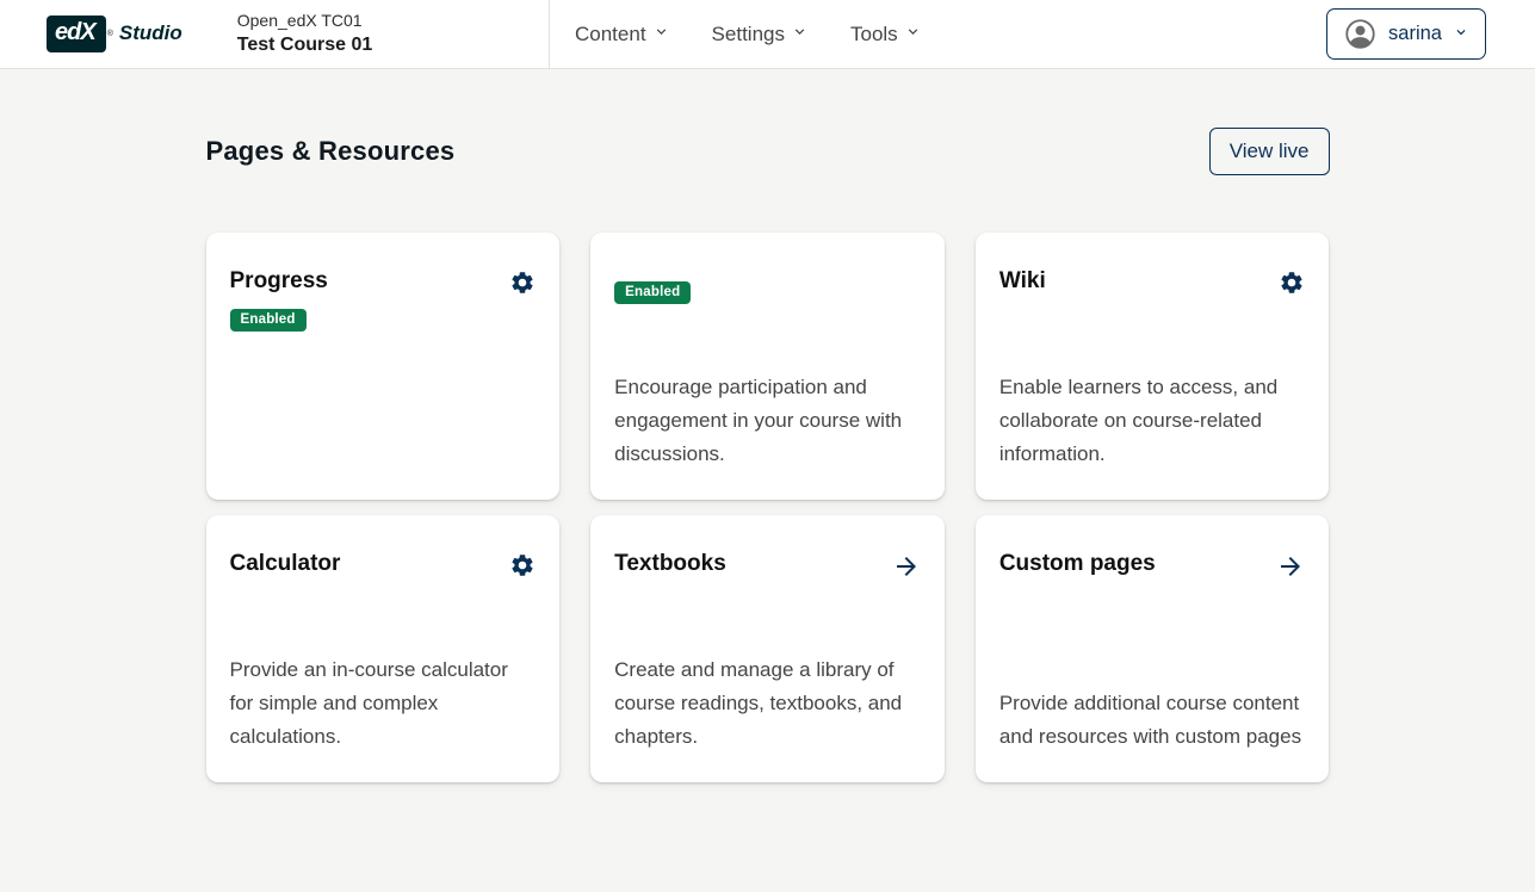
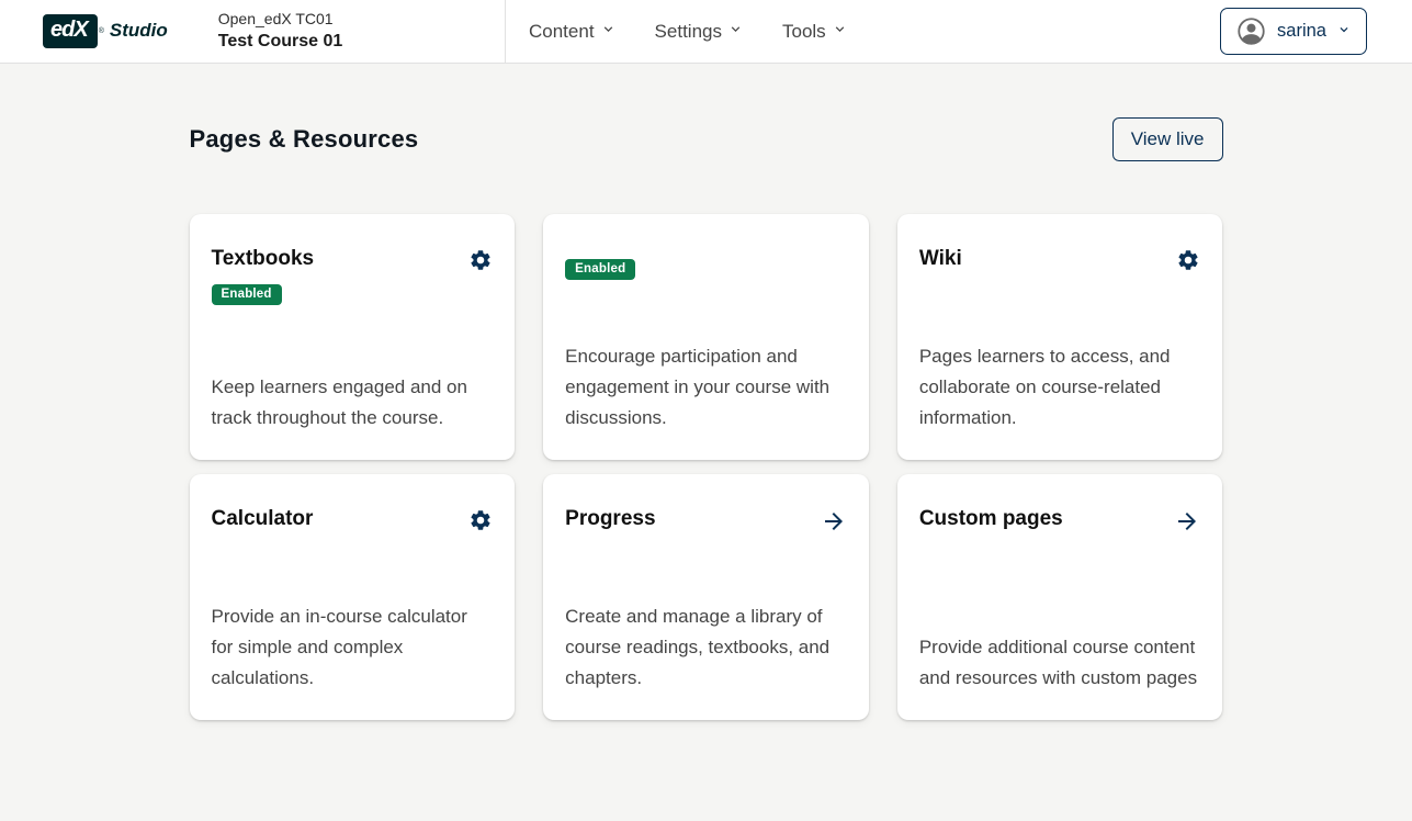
  edX
  Studio
  Open_edX TC01
  Test Course 01
  Content
  Settings
  Tools
  sarina
  Pages & Resources
  View live
- Progress
+ Textbooks
  Enabled
+ Keep learners engaged and on track throughout the course.
  Enabled
  Encourage participation and engagement in your course with discussions.
  Wiki
- Enable learners to access, and collaborate on course-related information.
+ Pages learners to access, and collaborate on course-related information.
  Calculator
  Provide an in-course calculator for simple and complex calculations.
- Textbooks
+ Progress
  Create and manage a library of course readings, textbooks, and chapters.
  Custom pages
  Provide additional course content and resources with custom pages
